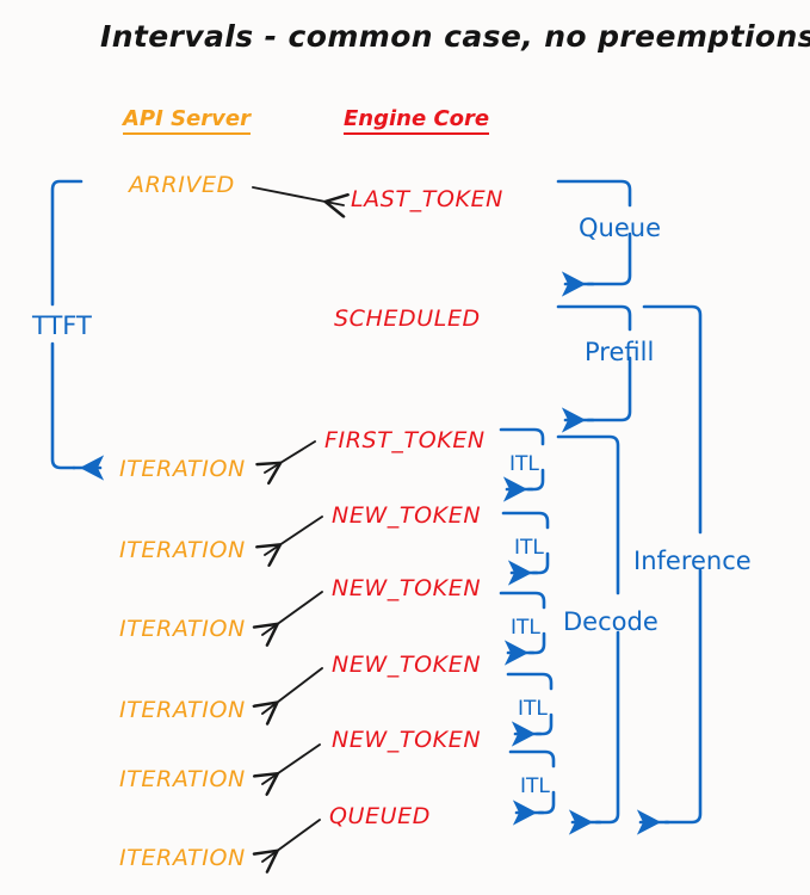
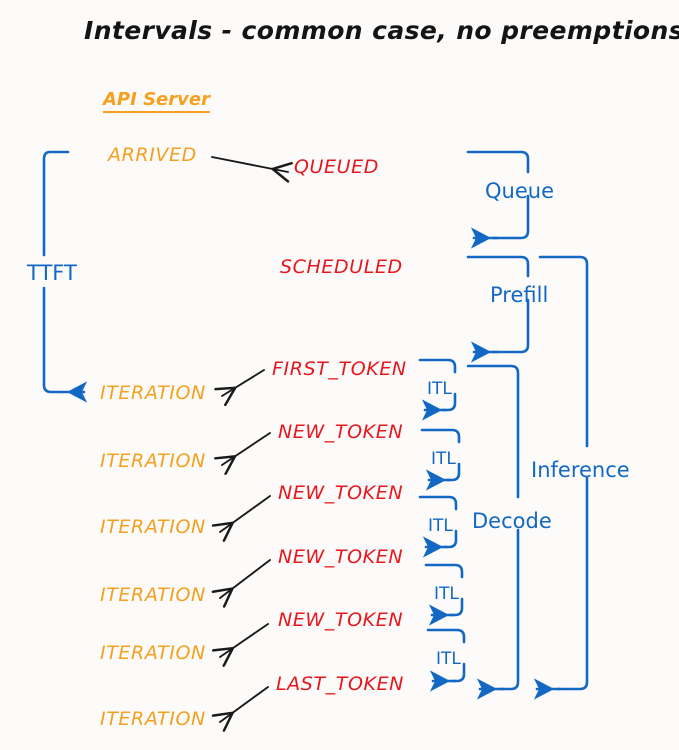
  Intervals - common case, no preemptions
  API Server
- Engine Core
  ARRIVED
- LAST_TOKEN
+ QUEUED
  SCHEDULED
  FIRST_TOKEN
  ITERATION
  NEW_TOKEN
  ITERATION
  NEW_TOKEN
  ITERATION
  NEW_TOKEN
  ITERATION
  NEW_TOKEN
  ITERATION
- QUEUED
+ LAST_TOKEN
  ITERATION
  TTFT
  Queue
  Prefill
  Decode
  Inference
  ITL
  ITL
  ITL
  ITL
  ITL
